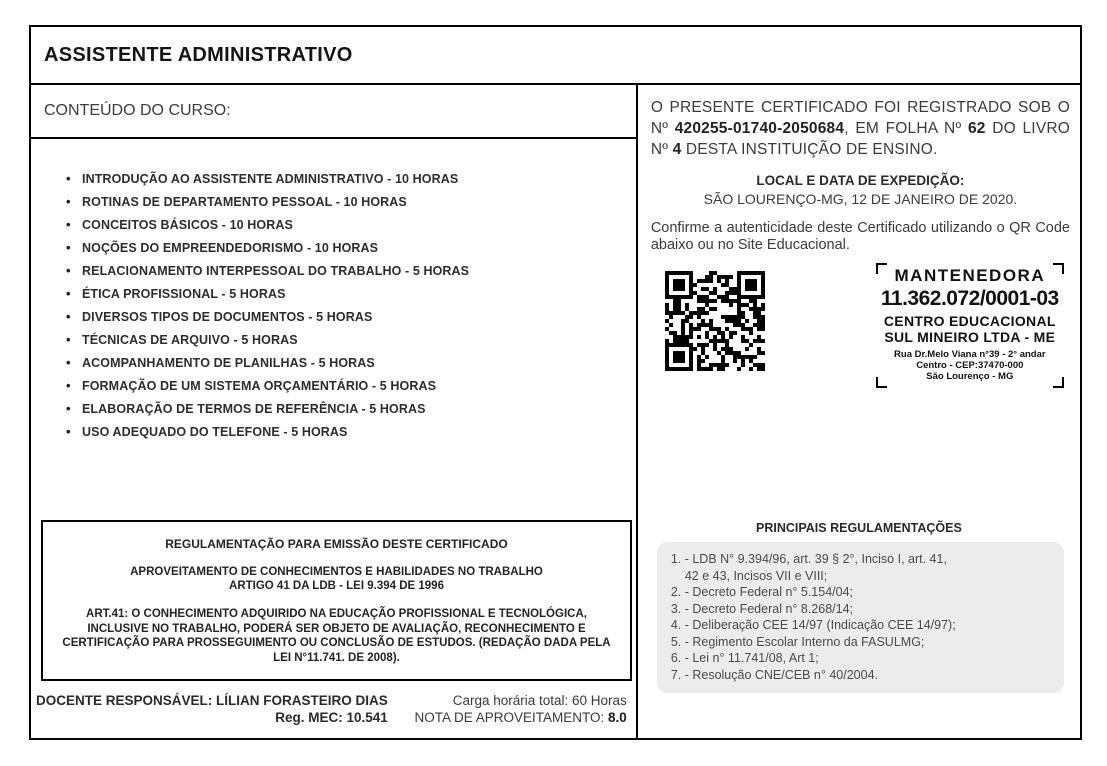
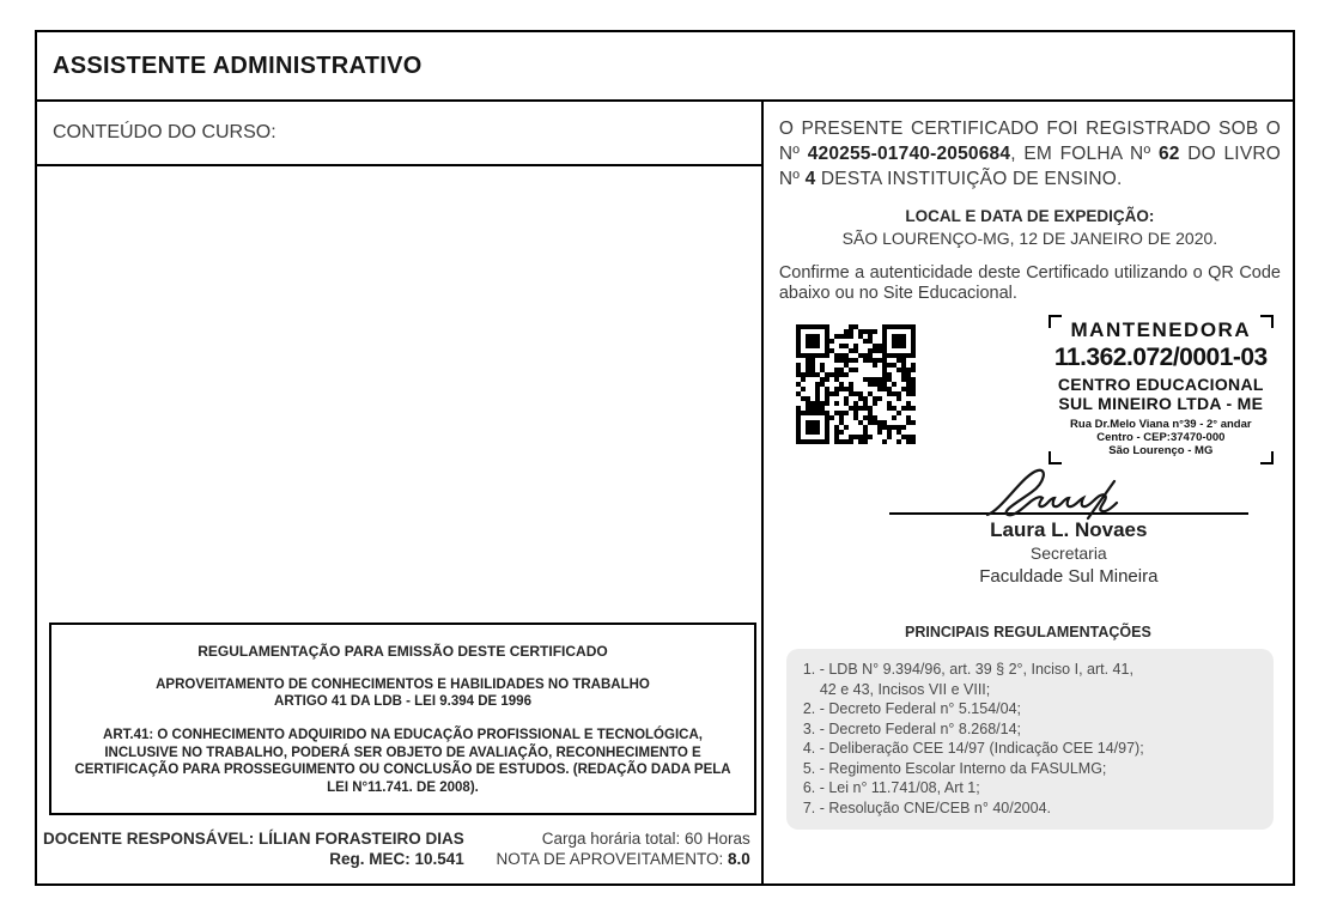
  ASSISTENTE ADMINISTRATIVO
  CONTEÚDO DO CURSO:
- INTRODUÇÃO AO ASSISTENTE ADMINISTRATIVO - 10 HORAS
- ROTINAS DE DEPARTAMENTO PESSOAL - 10 HORAS
- CONCEITOS BÁSICOS - 10 HORAS
- NOÇÕES DO EMPREENDEDORISMO - 10 HORAS
- RELACIONAMENTO INTERPESSOAL DO TRABALHO - 5 HORAS
- ÉTICA PROFISSIONAL - 5 HORAS
- DIVERSOS TIPOS DE DOCUMENTOS - 5 HORAS
- TÉCNICAS DE ARQUIVO - 5 HORAS
- ACOMPANHAMENTO DE PLANILHAS - 5 HORAS
- FORMAÇÃO DE UM SISTEMA ORÇAMENTÁRIO - 5 HORAS
- ELABORAÇÃO DE TERMOS DE REFERÊNCIA - 5 HORAS
- USO ADEQUADO DO TELEFONE - 5 HORAS
  REGULAMENTAÇÃO PARA EMISSÃO DESTE CERTIFICADO
  APROVEITAMENTO DE CONHECIMENTOS E HABILIDADES NO TRABALHO
  ARTIGO 41 DA LDB - LEI 9.394 DE 1996
  ART.41: O CONHECIMENTO ADQUIRIDO NA EDUCAÇÃO PROFISSIONAL E TECNOLÓGICA, INCLUSIVE NO TRABALHO, PODERÁ SER OBJETO DE AVALIAÇÃO, RECONHECIMENTO E CERTIFICAÇÃO PARA PROSSEGUIMENTO OU CONCLUSÃO DE ESTUDOS. (REDAÇÃO DADA PELA LEI N°11.741. DE 2008).
  DOCENTE RESPONSÁVEL: LÍLIAN FORASTEIRO DIAS
  Reg. MEC: 10.541
  Carga horária total: 60 Horas
  NOTA DE APROVEITAMENTO: 8.0
  O PRESENTE CERTIFICADO FOI REGISTRADO SOB O Nº 420255-01740-2050684, EM FOLHA Nº 62 DO LIVRO Nº 4 DESTA INSTITUIÇÃO DE ENSINO.
  LOCAL E DATA DE EXPEDIÇÃO:
  SÃO LOURENÇO-MG, 12 DE JANEIRO DE 2020.
  Confirme a autenticidade deste Certificado utilizando o QR Code abaixo ou no Site Educacional.
  MANTENEDORA
  11.362.072/0001-03
  CENTRO EDUCACIONAL
  SUL MINEIRO LTDA - ME
  Rua Dr.Melo Viana n°39 - 2° andar
  Centro - CEP:37470-000
  São Lourenço - MG
+ Laura L. Novaes
+ Secretaria
+ Faculdade Sul Mineira
  PRINCIPAIS REGULAMENTAÇÕES
  1. - LDB N° 9.394/96, art. 39 § 2°, Inciso I, art. 41,
  42 e 43, Incisos VII e VIII;
  2. - Decreto Federal n° 5.154/04;
  3. - Decreto Federal n° 8.268/14;
  4. - Deliberação CEE 14/97 (Indicação CEE 14/97);
  5. - Regimento Escolar Interno da FASULMG;
  6. - Lei n° 11.741/08, Art 1;
  7. - Resolução CNE/CEB n° 40/2004.
